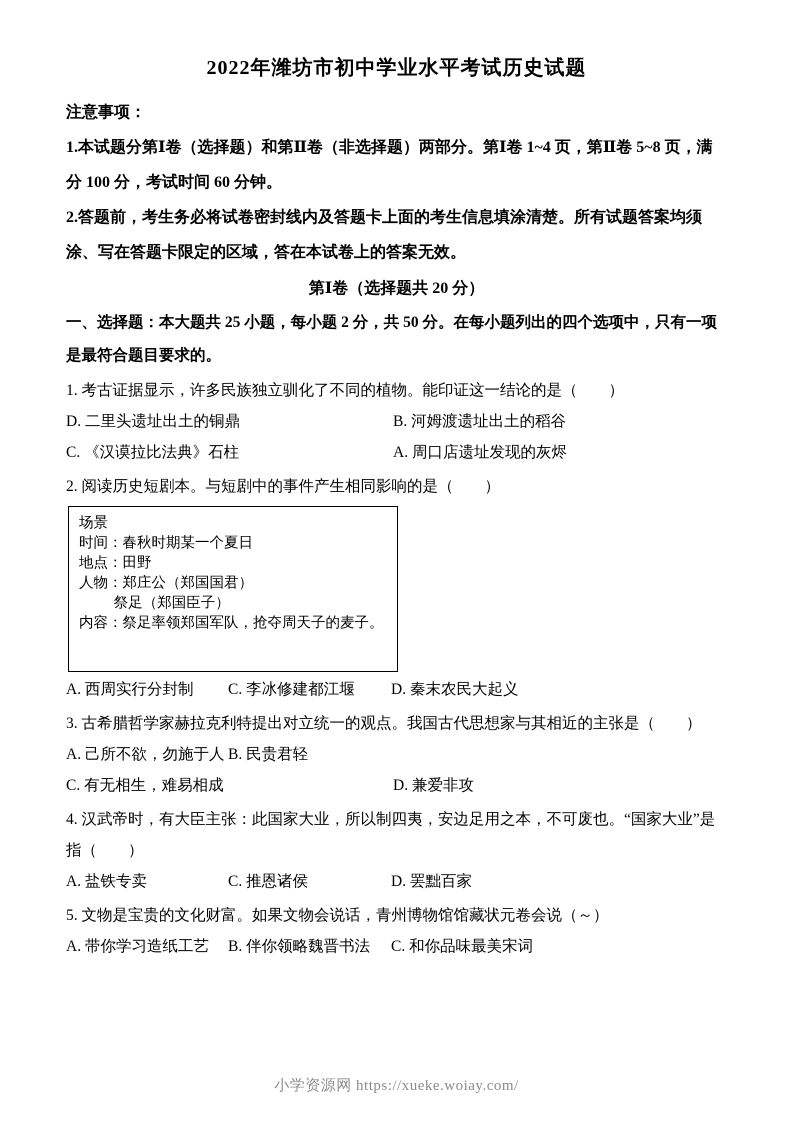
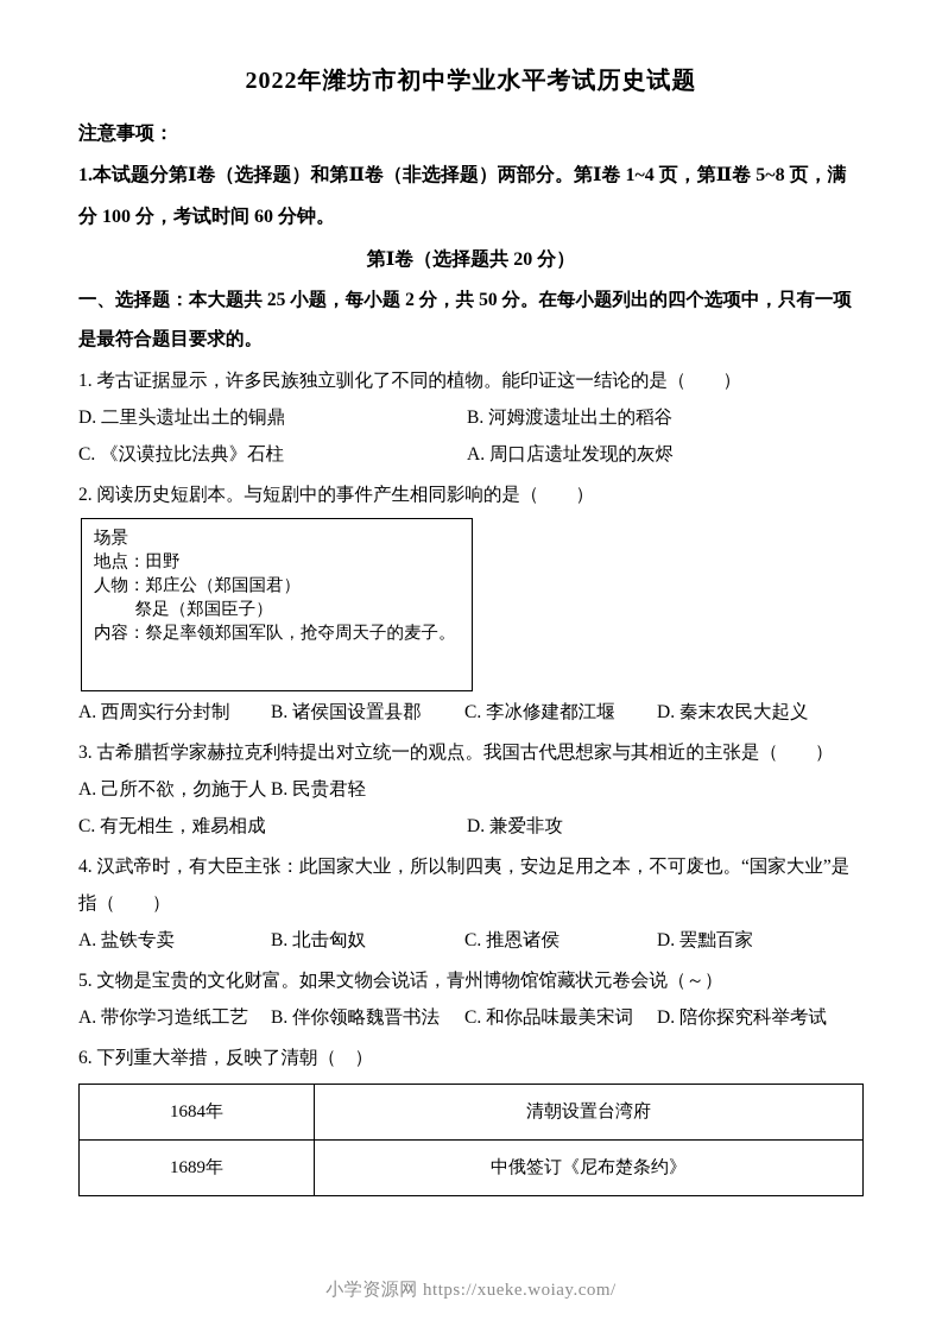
  2022年潍坊市初中学业水平考试历史试题
  注意事项：
  1.本试题分第Ⅰ卷（选择题）和第Ⅱ卷（非选择题）两部分。第Ⅰ卷 1~4 页，第Ⅱ卷 5~8 页，满分 100 分，考试时间 60 分钟。
- 2.答题前，考生务必将试卷密封线内及答题卡上面的考生信息填涂清楚。所有试题答案均须涂、写在答题卡限定的区域，答在本试卷上的答案无效。
  第Ⅰ卷（选择题共 20 分）
  一、选择题：本大题共 25 小题，每小题 2 分，共 50 分。在每小题列出的四个选项中，只有一项是最符合题目要求的。
  1. 考古证据显示，许多民族独立驯化了不同的植物。能印证这一结论的是（ ）
  D. 二里头遗址出土的铜鼎
  B. 河姆渡遗址出土的稻谷
  C. 《汉谟拉比法典》石柱
  A. 周口店遗址发现的灰烬
  2. 阅读历史短剧本。与短剧中的事件产生相同影响的是（ ）
  场景
- 时间：春秋时期某一个夏日
  地点：田野
  人物：郑庄公（郑国国君）
  祭足（郑国臣子）
  内容：祭足率领郑国军队，抢夺周天子的麦子。
  A. 西周实行分封制
+ B. 诸侯国设置县郡
  C. 李冰修建都江堰
  D. 秦末农民大起义
  3. 古希腊哲学家赫拉克利特提出对立统一的观点。我国古代思想家与其相近的主张是（ ）
  A. 己所不欲，勿施于人
  B. 民贵君轻
  C. 有无相生，难易相成
  D. 兼爱非攻
  4. 汉武帝时，有大臣主张：此国家大业，所以制四夷，安边足用之本，不可废也。“国家大业”是指（ ）
  A. 盐铁专卖
+ B. 北击匈奴
  C. 推恩诸侯
  D. 罢黜百家
  5. 文物是宝贵的文化财富。如果文物会说话，青州博物馆馆藏状元卷会说（～）
  A. 带你学习造纸工艺
  B. 伴你领略魏晋书法
  C. 和你品味最美宋词
+ D. 陪你探究科举考试
+ 6. 下列重大举措，反映了清朝（ ）
+ 1684年	清朝设置台湾府
+ 1689年	中俄签订《尼布楚条约》
  小学资源网 https://xueke.woiay.com/
